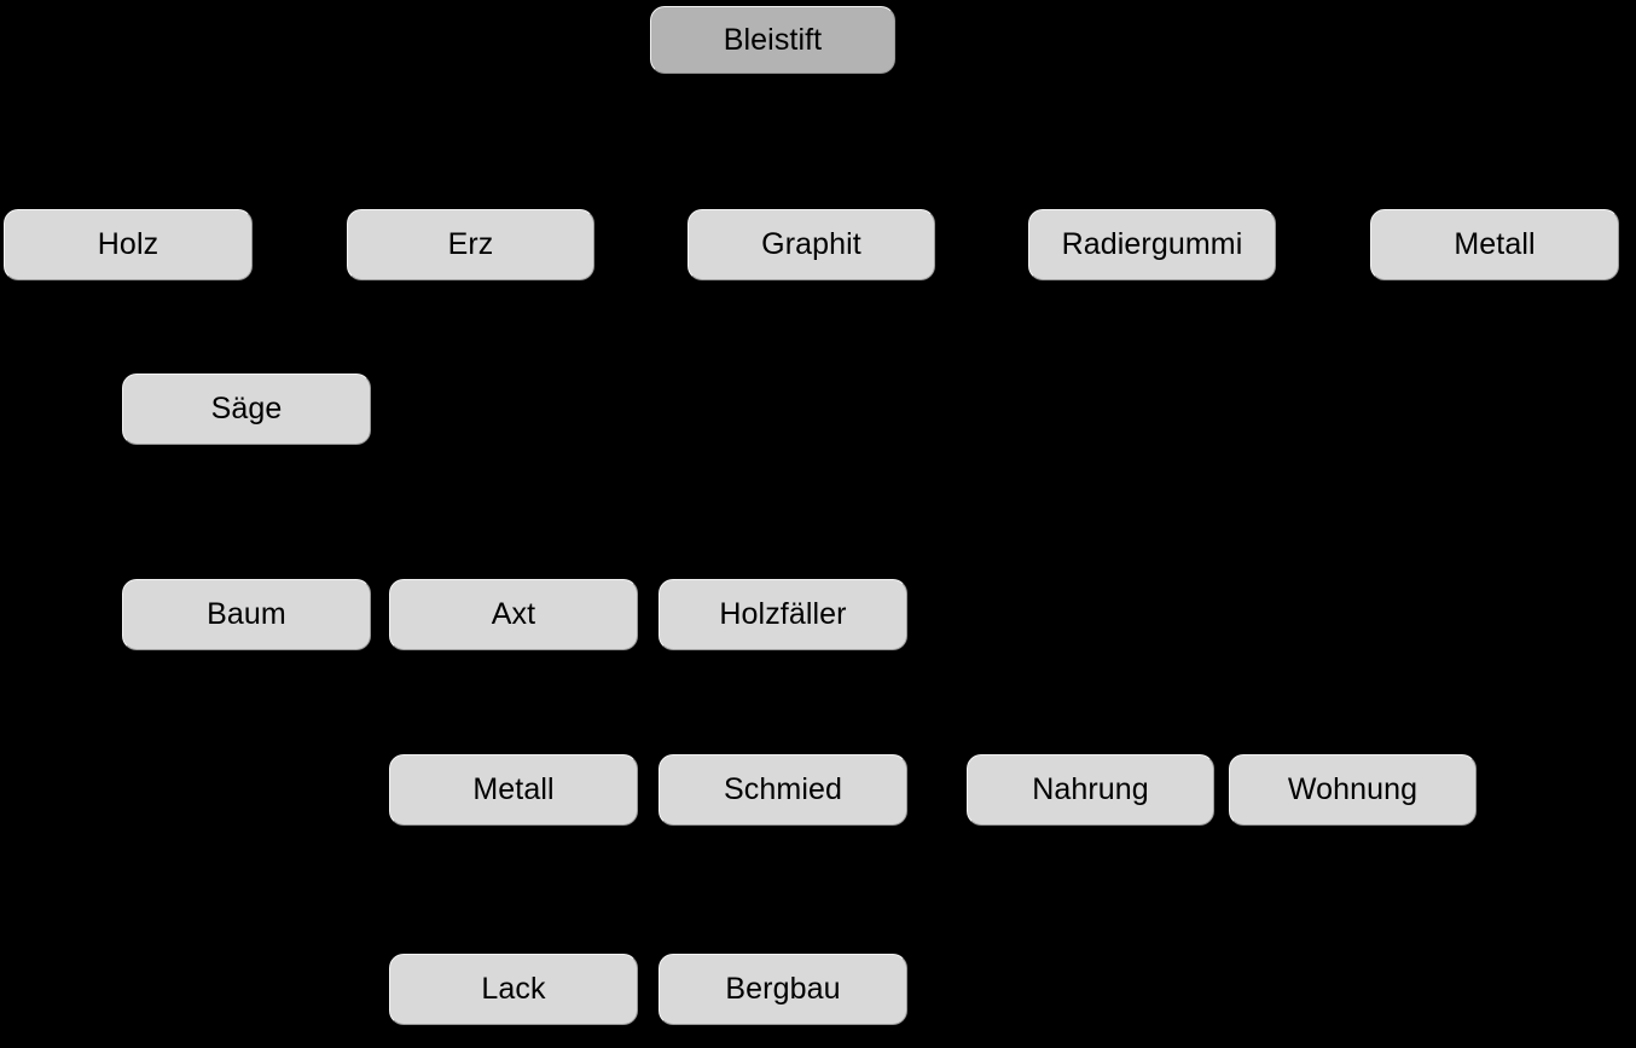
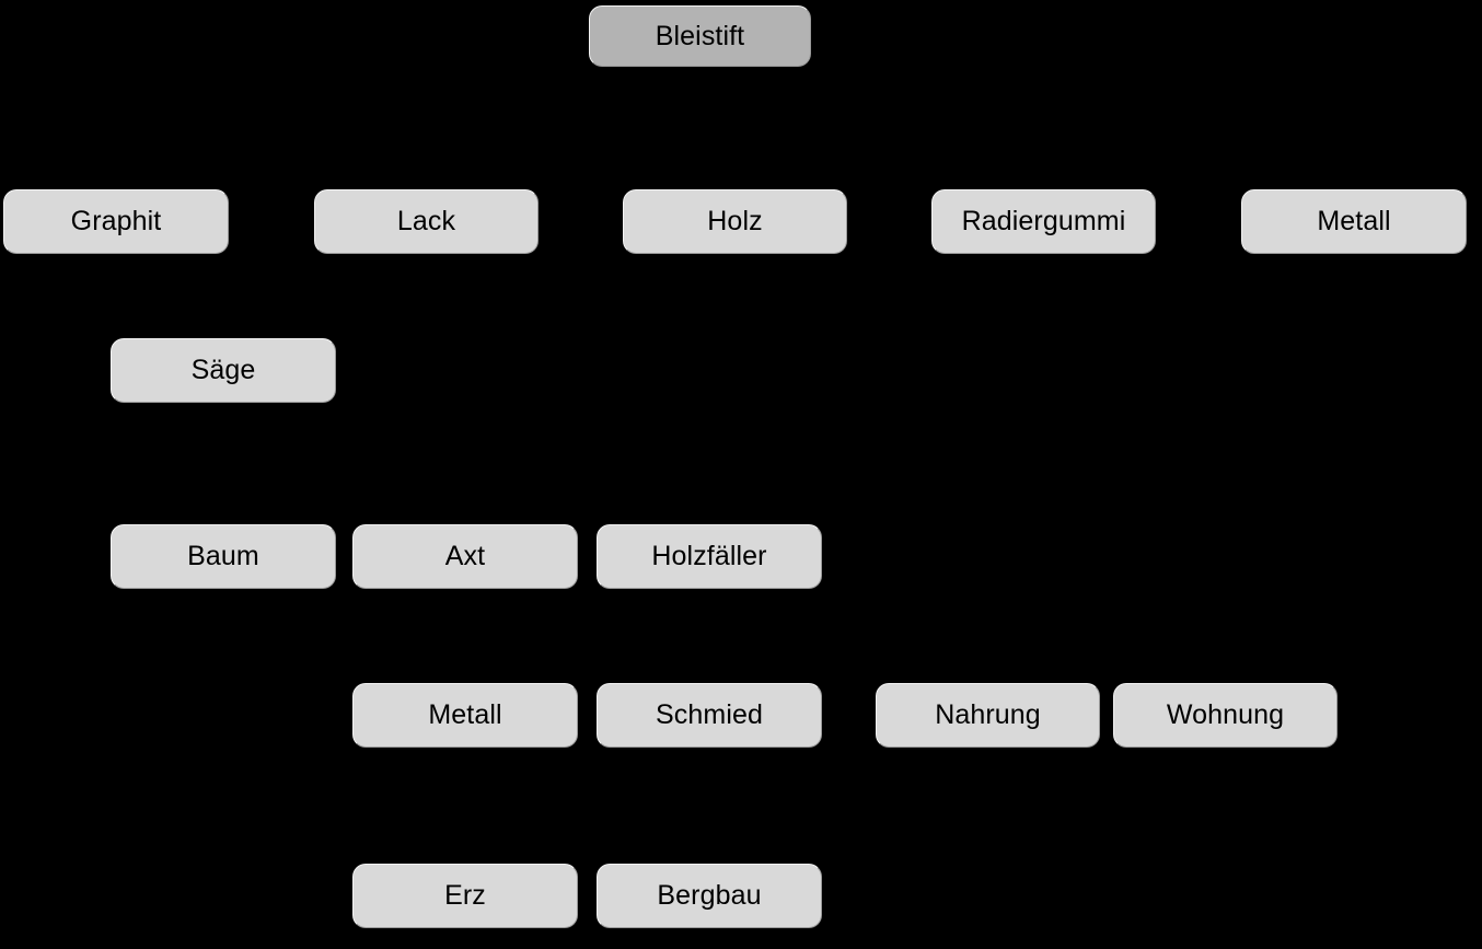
  Bleistift
- Holz
+ Graphit
- Erz
+ Lack
- Graphit
+ Holz
  Radiergummi
  Metall
  Säge
  Baum
  Axt
  Holzfäller
  Metall
  Schmied
  Nahrung
  Wohnung
- Lack
+ Erz
  Bergbau
